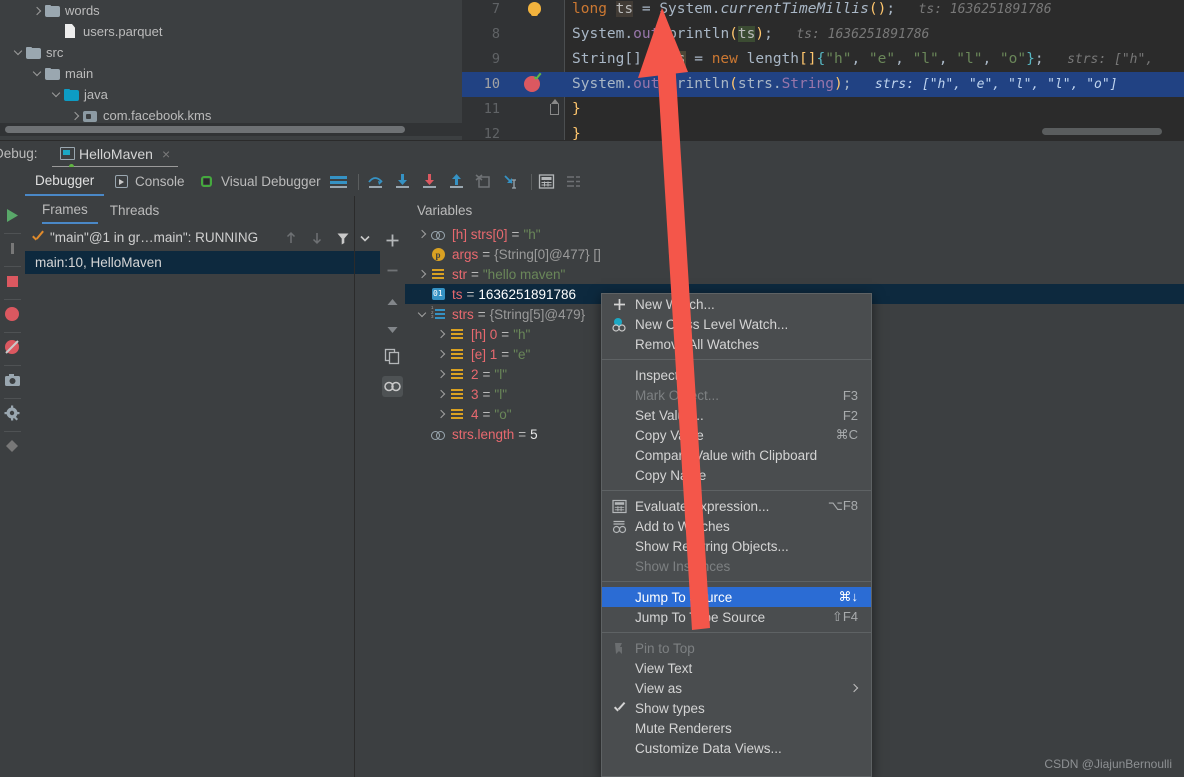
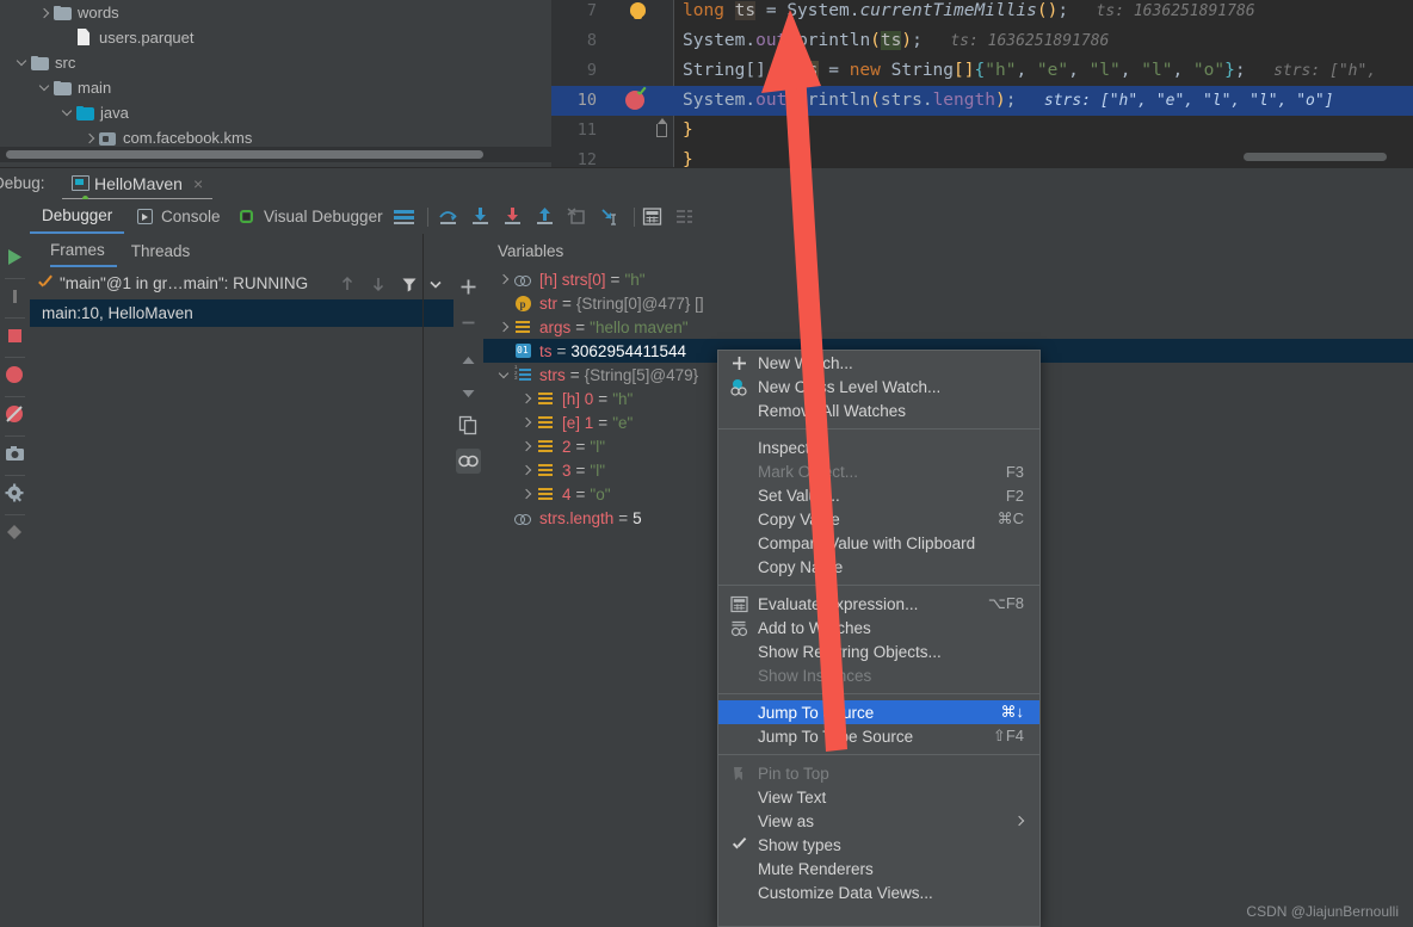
  words
  users.parquet
  src
  main
  java
  com.facebook.kms
  7
  long ts = System.currentTimeMillis(); ts: 1636251891786
  8
  System.ou rintln(ts); ts: 1636251891786
  9
- String[] = new length[]{"h", "e", "l", "l", "o"}; strs: ["h",
+ String[] = new String[]{"h", "e", "l", "l", "o"}; strs: ["h",
  10
- System.out rintln(strs.String); strs: ["h", "e", "l", "l", "o"]
+ System.out rintln(strs.length); strs: ["h", "e", "l", "l", "o"]
  11
  }
  12
  }
  ebug:
  HelloMaven
  ×
  Debugger
  Console
  Visual Debugger
  Frames
  Threads
  "main"@1 in gr…main": RUNNING
  main:10, HelloMaven
  Variables
  [h]
  strs[0]
  =
  "h"
- args
+ str
  =
  {String[0]@477} []
- str
+ args
  =
  "hello maven"
  ts
  =
- 1636251891786
+ 3062954411544
  strs
  =
  {String[5]@479}
  [h]
  0
  =
  "h"
  [e]
  1
  =
  "e"
  2
  =
  "l"
  3
  =
  "l"
  4
  =
  "o"
  strs.length
  =
  5
  New Wch...
  New Cs Level Watch...
  Remo All Watches
  Mark Oct...
  F3
  Set Val..
  F2
  ⌘C
  Comparalue with Clipboard
  Copy Ne
  Evaluatexpression...
  ⌥F8
  Add to Wches
  Show Rering Objects...
  Show Insces
  Jump Tource
  ⌘↓
  Jump Toe Source
  ⇧F4
  Pin to Top
  View Text
  View as
  Show types
  Mute Renderers
  Customize Data Views...
  CSDN @JiajunBernoulli
